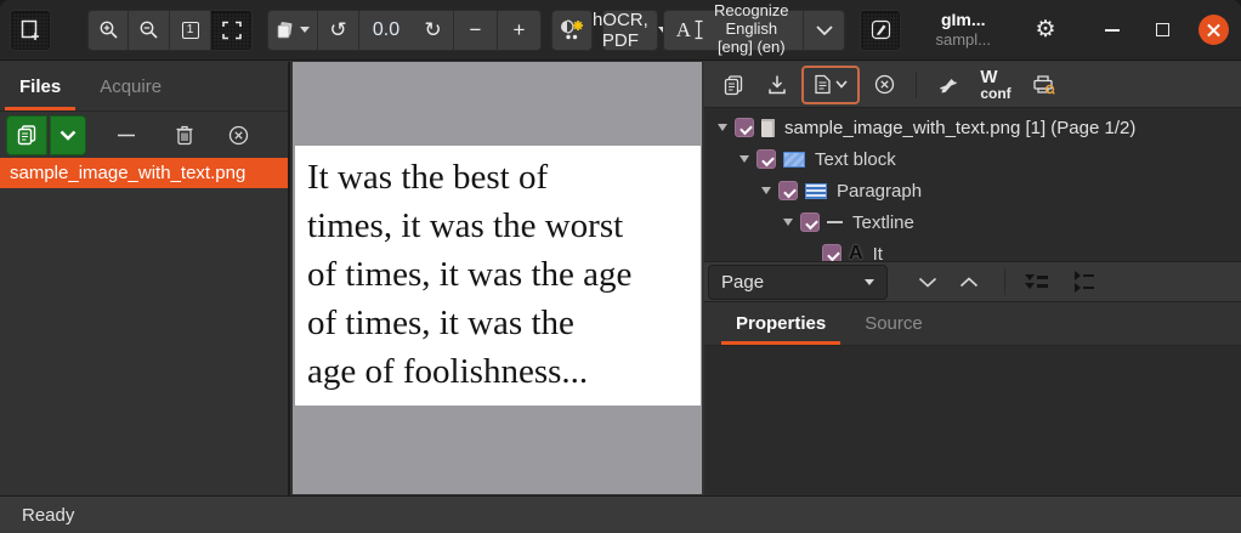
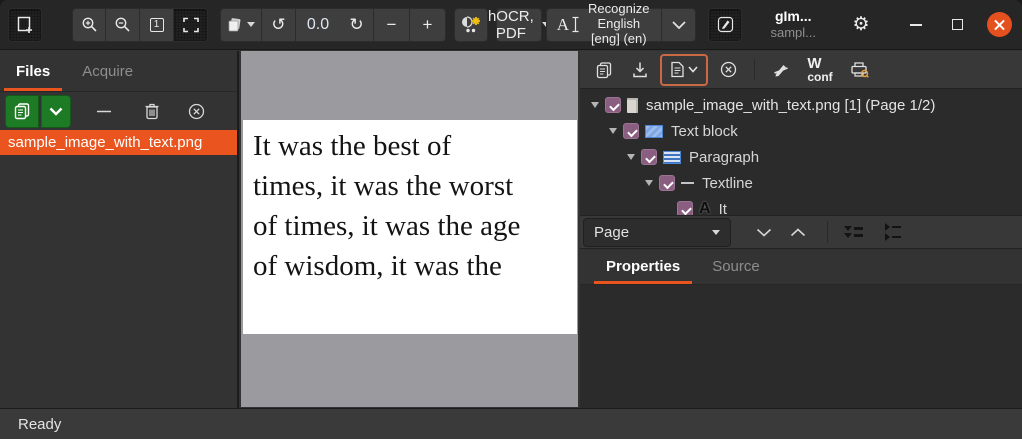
  1
  ↺
  0.0
  ↻
  −
  +
  hOCR, PDF
  A
  Recognize
  English [eng] (en)
  gIm...
  sampl...
  ⚙
  Files
  Acquire
  sample_image_with_text.png
  It was the best of
  times, it was the worst
  of times, it was the age
- of times, it was the
+ of wisdom, it was the
- age of foolishness...
  W
  conf
  sample_image_with_text.png [1] (Page 1/2)
  Text block
  Paragraph
  Textline
  A
  It
  Page
  Properties
  Source
  Ready
